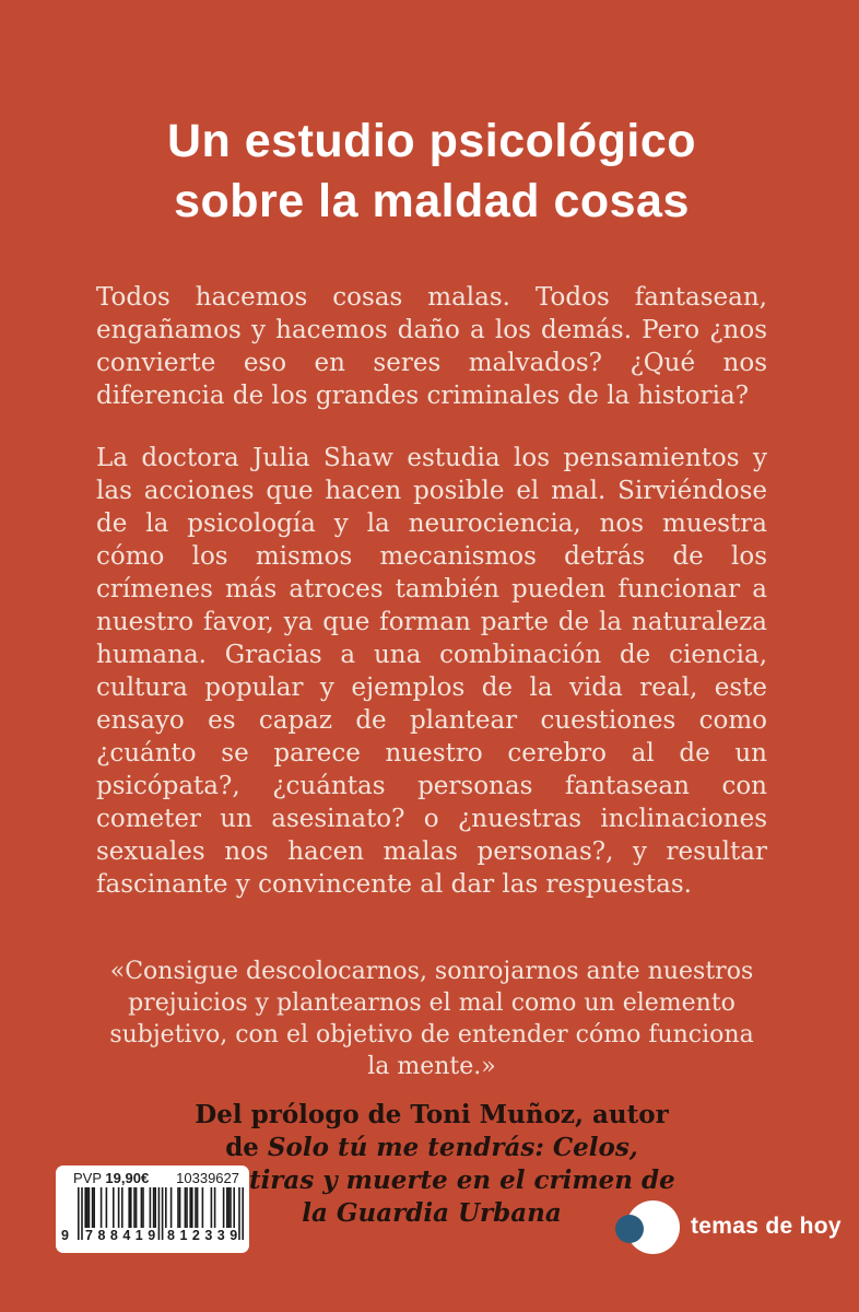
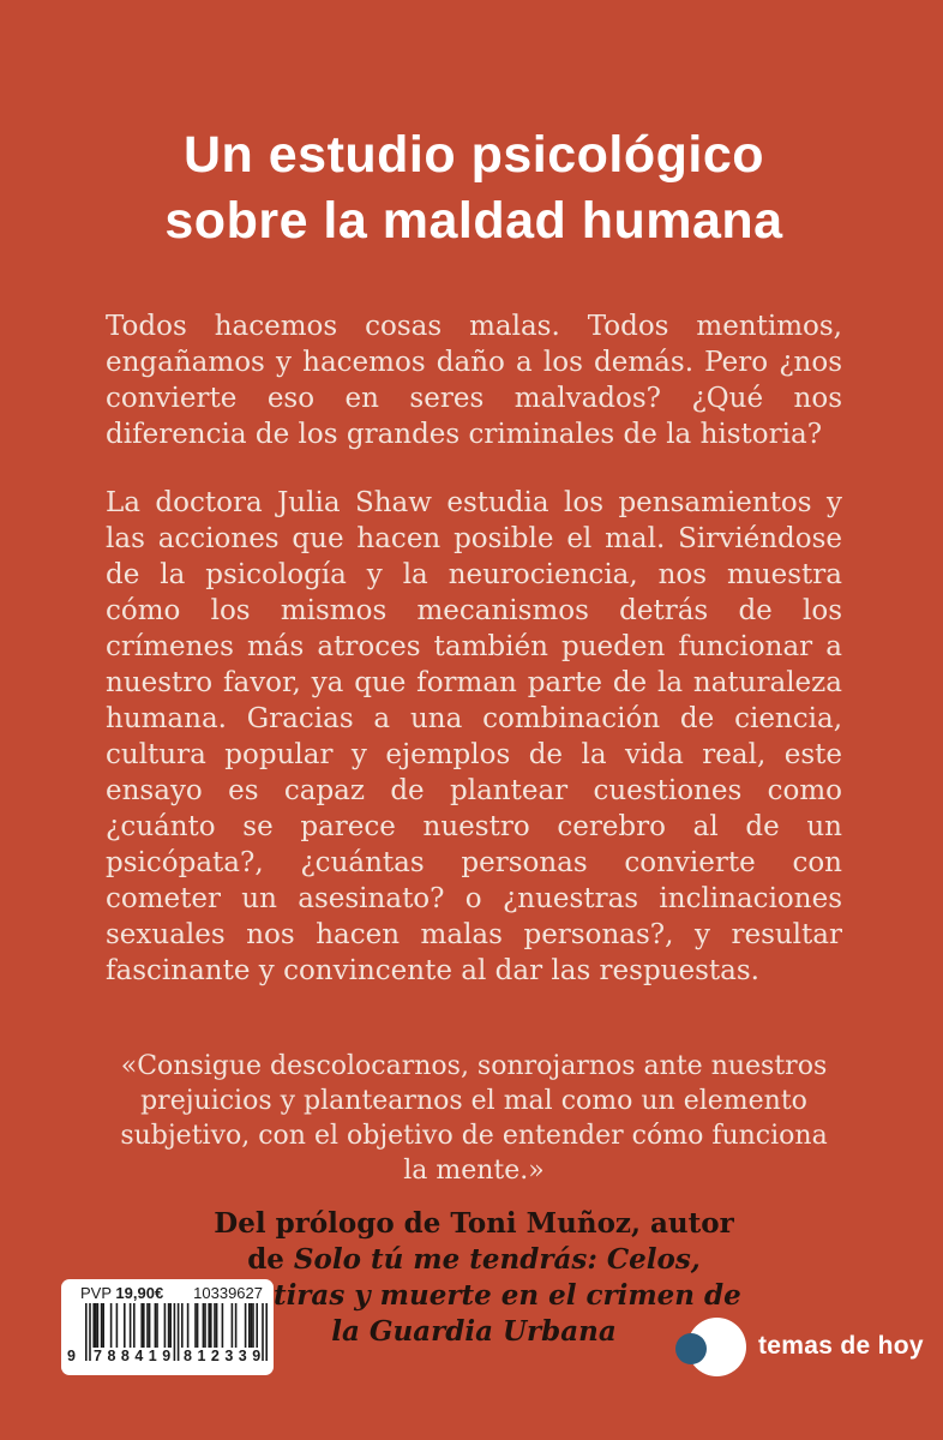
- Un estudio psicológico sobre la maldad cosas
+ Un estudio psicológico sobre la maldad humana
- Todos hacemos cosas malas. Todos fantasean, engañamos y hacemos daño a los demás. Pero ¿nos convierte eso en seres malvados? ¿Qué nos diferencia de los grandes criminales de la historia?
+ Todos hacemos cosas malas. Todos mentimos, engañamos y hacemos daño a los demás. Pero ¿nos convierte eso en seres malvados? ¿Qué nos diferencia de los grandes criminales de la historia?
- La doctora Julia Shaw estudia los pensamientos y las acciones que hacen posible el mal. Sirviéndose de la psicología y la neurociencia, nos muestra cómo los mismos mecanismos detrás de los crímenes más atroces también pueden funcionar a nuestro favor, ya que forman parte de la naturaleza humana. Gracias a una combinación de ciencia, cultura popular y ejemplos de la vida real, este ensayo es capaz de plantear cuestiones como ¿cuánto se parece nuestro cerebro al de un psicópata?, ¿cuántas personas fantasean con cometer un asesinato? o ¿nuestras inclinaciones sexuales nos hacen malas personas?, y resultar fascinante y convincente al dar las respuestas.
+ La doctora Julia Shaw estudia los pensamientos y las acciones que hacen posible el mal. Sirviéndose de la psicología y la neurociencia, nos muestra cómo los mismos mecanismos detrás de los crímenes más atroces también pueden funcionar a nuestro favor, ya que forman parte de la naturaleza humana. Gracias a una combinación de ciencia, cultura popular y ejemplos de la vida real, este ensayo es capaz de plantear cuestiones como ¿cuánto se parece nuestro cerebro al de un psicópata?, ¿cuántas personas convierte con cometer un asesinato? o ¿nuestras inclinaciones sexuales nos hacen malas personas?, y resultar fascinante y convincente al dar las respuestas.
  «Consigue descolocarnos, sonrojarnos ante nuestros prejuicios y plantearnos el mal como un elemento subjetivo, con el objetivo de entender cómo funciona la mente.»
  Del prólogo de Toni Muñoz, autor de Solo tú me tendrás: Celos, tiras y muerte en el crimen de la Guardia Urbana
  PVP 19,90€
  10339627
  9
  788419
  812339
  temas de hoy
